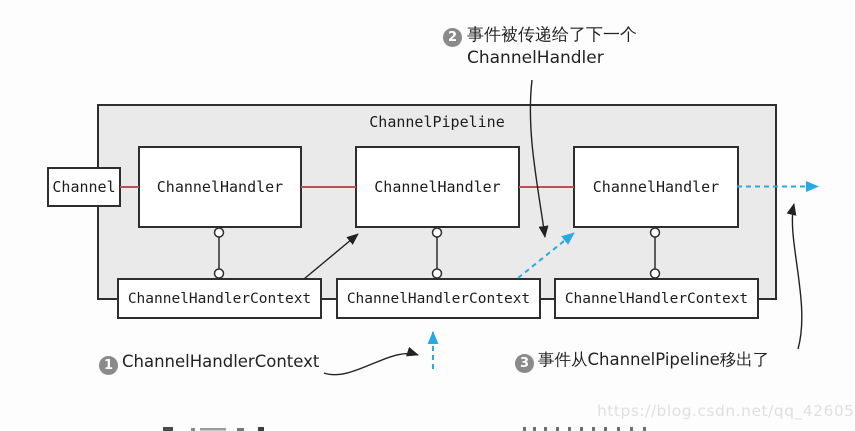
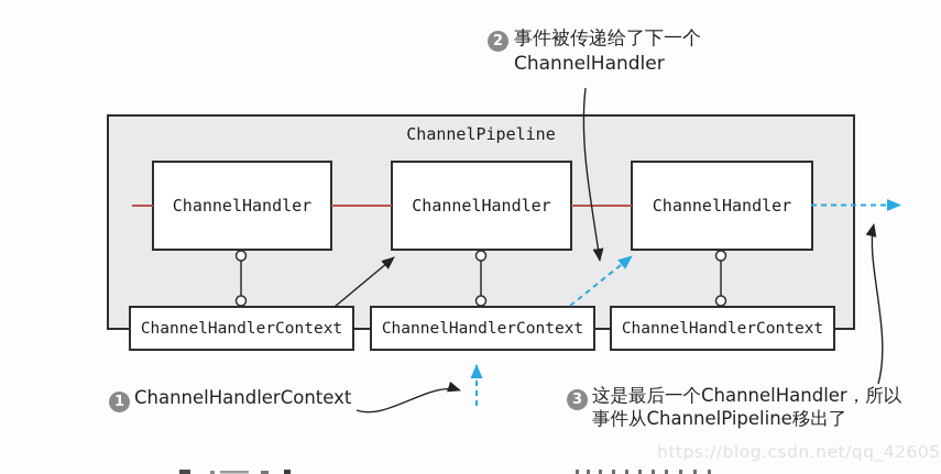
  ChannelPipeline
- Channel
  ChannelHandler
  ChannelHandler
  ChannelHandler
  ChannelHandlerContext
  ChannelHandlerContext
  ChannelHandlerContext
  2
  事件被传递给了下一个
  ChannelHandler
  1
  ChannelHandlerContext
  3
+ 这是最后一个ChannelHandler，所以
  事件从ChannelPipeline移出了
  https://blog.csdn.net/qq_42605
